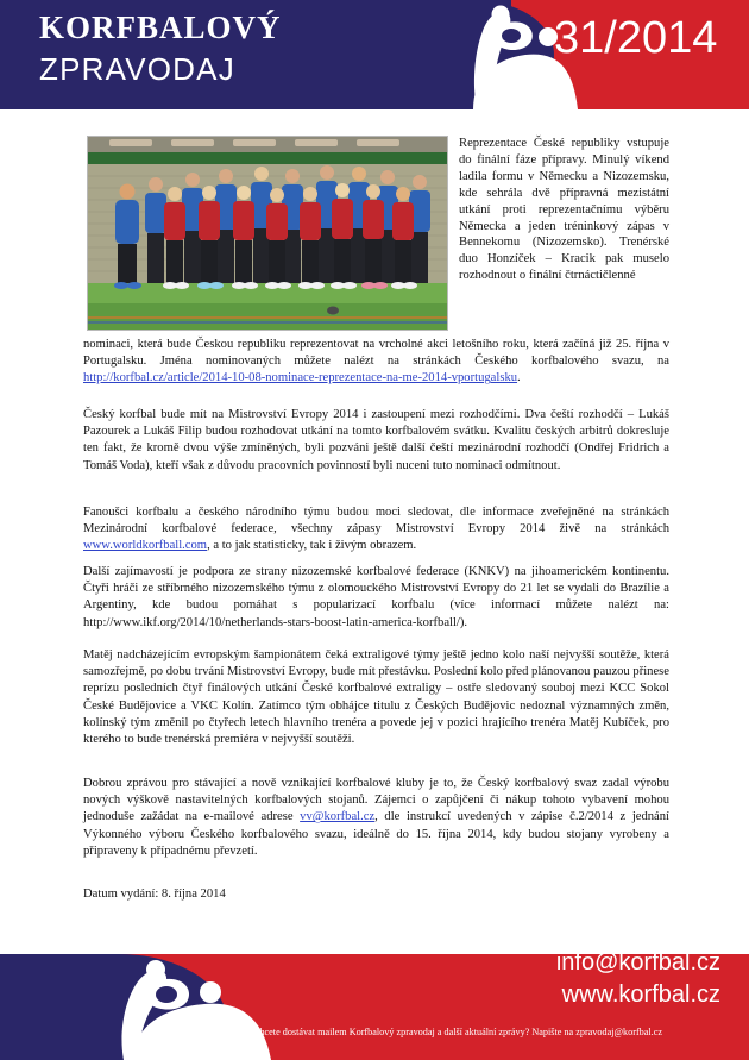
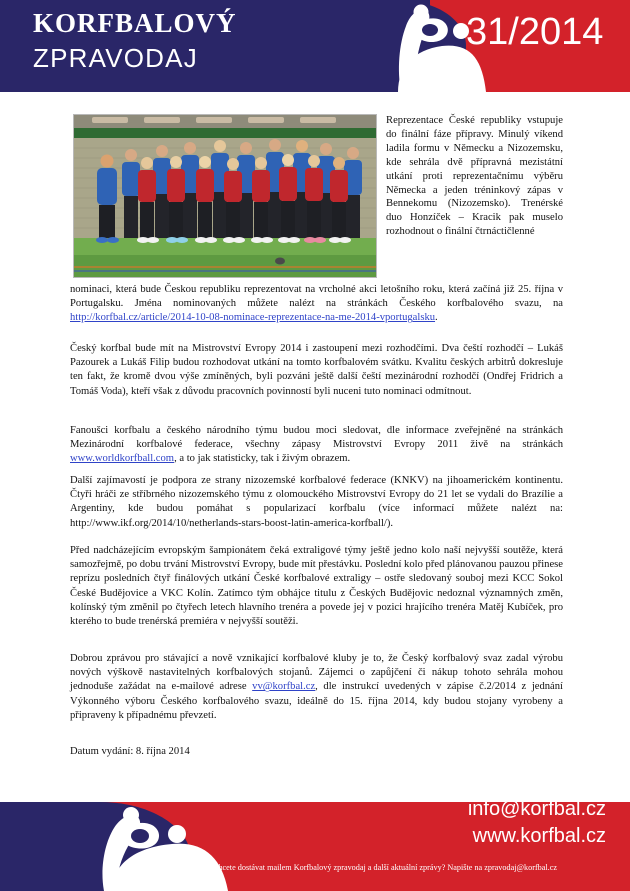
  KORFBALOVÝ
  ZPRAVODAJ
  31/2014
  Reprezentace České republiky vstupuje do finální fáze přípravy. Minulý víkend ladila formu v Německu a Nizozemsku, kde sehrála dvě přípravná mezistátní utkání proti reprezentačnímu výběru Německa a jeden tréninkový zápas v Bennekomu (Nizozemsko). Trenérské duo Honzíček – Kracik pak muselo rozhodnout o finální čtrnáctičlenné
  nominaci, která bude Českou republiku reprezentovat na vrcholné akci letošního roku, která začíná již 25. října v Portugalsku. Jména nominovaných můžete nalézt na stránkách Českého korfbalového svazu, na http://korfbal.cz/article/2014-10-08-nominace-reprezentace-na-me-2014-vportugalsku.
  Český korfbal bude mít na Mistrovství Evropy 2014 i zastoupení mezi rozhodčími. Dva čeští rozhodčí – Lukáš Pazourek a Lukáš Filip budou rozhodovat utkání na tomto korfbalovém svátku. Kvalitu českých arbitrů dokresluje ten fakt, že kromě dvou výše zmíněných, byli pozváni ještě další čeští mezinárodní rozhodčí (Ondřej Fridrich a Tomáš Voda), kteří však z důvodu pracovních povinností byli nuceni tuto nominaci odmítnout.
- Fanoušci korfbalu a českého národního týmu budou moci sledovat, dle informace zveřejněné na stránkách Mezinárodní korfbalové federace, všechny zápasy Mistrovství Evropy 2014 živě na stránkách www.worldkorfball.com, a to jak statisticky, tak i živým obrazem.
+ Fanoušci korfbalu a českého národního týmu budou moci sledovat, dle informace zveřejněné na stránkách Mezinárodní korfbalové federace, všechny zápasy Mistrovství Evropy 2011 živě na stránkách www.worldkorfball.com, a to jak statisticky, tak i živým obrazem.
  Další zajímavostí je podpora ze strany nizozemské korfbalové federace (KNKV) na jihoamerickém kontinentu. Čtyři hráči ze stříbrného nizozemského týmu z olomouckého Mistrovství Evropy do 21 let se vydali do Brazílie a Argentiny, kde budou pomáhat s popularizací korfbalu (více informací můžete nalézt na: http://www.ikf.org/2014/10/netherlands-stars-boost-latin-america-korfball/).
- Matěj nadcházejícím evropským šampionátem čeká extraligové týmy ještě jedno kolo naší nejvyšší soutěže, která samozřejmě, po dobu trvání Mistrovství Evropy, bude mít přestávku. Poslední kolo před plánovanou pauzou přinese reprízu posledních čtyř finálových utkání České korfbalové extraligy – ostře sledovaný souboj mezi KCC Sokol České Budějovice a VKC Kolín. Zatímco tým obhájce titulu z Českých Budějovic nedoznal významných změn, kolínský tým změnil po čtyřech letech hlavního trenéra a povede jej v pozici hrajícího trenéra Matěj Kubíček, pro kterého to bude trenérská premiéra v nejvyšší soutěži.
+ Před nadcházejícím evropským šampionátem čeká extraligové týmy ještě jedno kolo naší nejvyšší soutěže, která samozřejmě, po dobu trvání Mistrovství Evropy, bude mít přestávku. Poslední kolo před plánovanou pauzou přinese reprízu posledních čtyř finálových utkání České korfbalové extraligy – ostře sledovaný souboj mezi KCC Sokol České Budějovice a VKC Kolín. Zatímco tým obhájce titulu z Českých Budějovic nedoznal významných změn, kolínský tým změnil po čtyřech letech hlavního trenéra a povede jej v pozici hrajícího trenéra Matěj Kubíček, pro kterého to bude trenérská premiéra v nejvyšší soutěži.
- Dobrou zprávou pro stávající a nově vznikající korfbalové kluby je to, že Český korfbalový svaz zadal výrobu nových výškově nastavitelných korfbalových stojanů. Zájemci o zapůjčení či nákup tohoto vybavení mohou jednoduše zažádat na e-mailové adrese vv@korfbal.cz, dle instrukcí uvedených v zápise č.2/2014 z jednání Výkonného výboru Českého korfbalového svazu, ideálně do 15. října 2014, kdy budou stojany vyrobeny a připraveny k případnému převzetí.
+ Dobrou zprávou pro stávající a nově vznikající korfbalové kluby je to, že Český korfbalový svaz zadal výrobu nových výškově nastavitelných korfbalových stojanů. Zájemci o zapůjčení či nákup tohoto sehrála mohou jednoduše zažádat na e-mailové adrese vv@korfbal.cz, dle instrukcí uvedených v zápise č.2/2014 z jednání Výkonného výboru Českého korfbalového svazu, ideálně do 15. října 2014, kdy budou stojany vyrobeny a připraveny k případnému převzetí.
  Datum vydání: 8. října 2014
  info@korfbal.cz
  www.korfbal.cz
  Chcete dostávat mailem Korfbalový zpravodaj a další aktuální zprávy? Napište na zpravodaj@korfbal.cz
